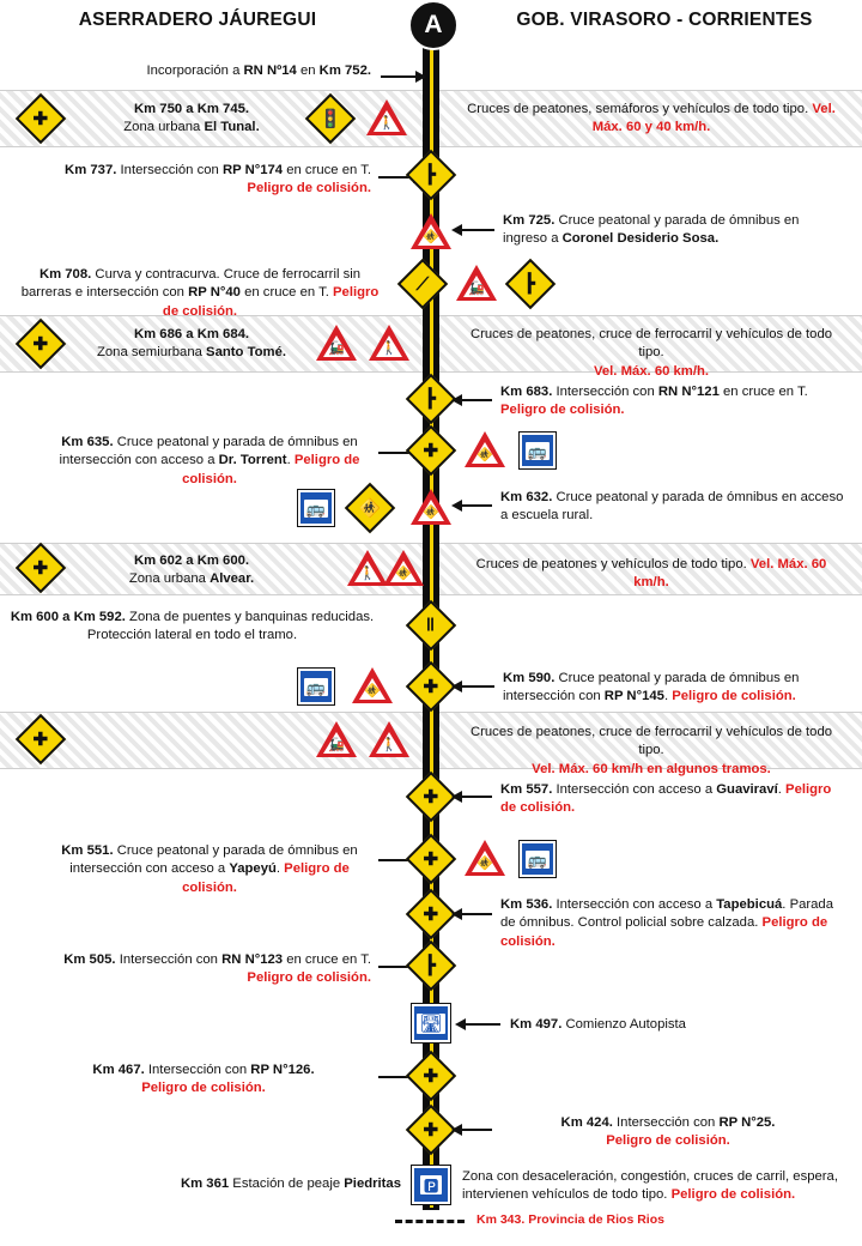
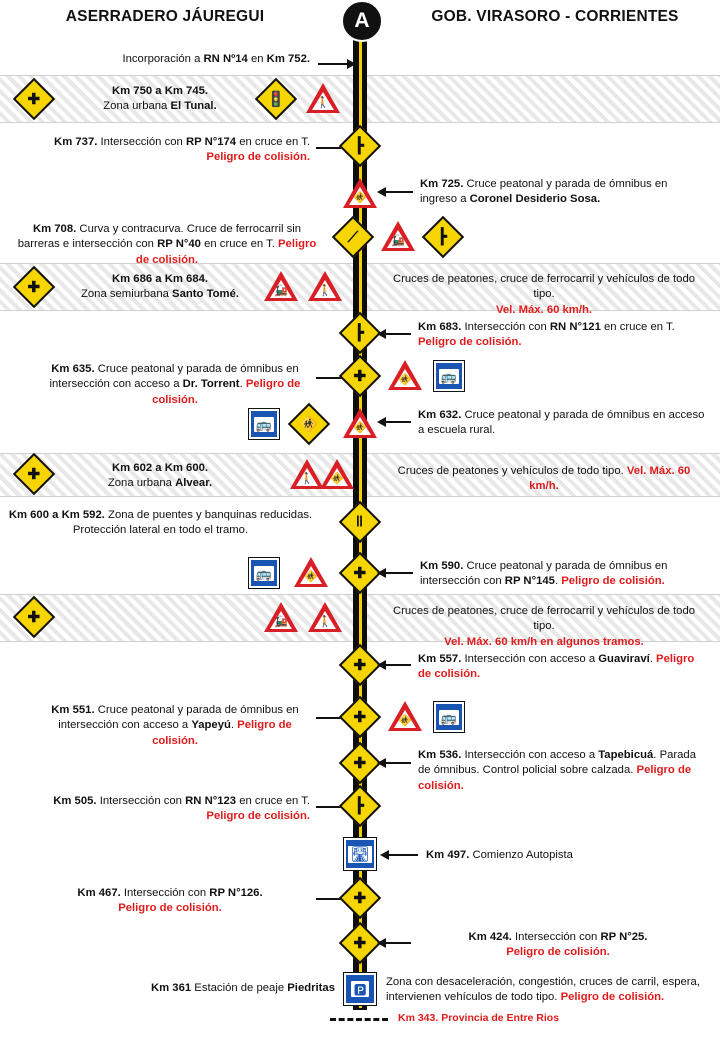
  ASERRADERO JÁUREGUI
  GOB. VIRASORO - CORRIENTES
  A
  Incorporación a RN Nº14 en Km 752.
  Km 750 a Km 745.
  Zona urbana El Tunal.
  🚶
- Cruces de peatones, semáforos y vehículos de todo tipo. Vel. Máx. 60 y 40 km/h.
  Km 737. Intersección con RP N°174 en cruce en T.
  Peligro de colisión.
  🚸
  Km 725. Cruce peatonal y parada de ómnibus en ingreso a Coronel Desiderio Sosa.
  Km 708. Curva y contracurva. Cruce de ferrocarril sin barreras e intersección con RP N°40 en cruce en T. Peligro de colisión.
  🚂
  Km 686 a Km 684.
  Zona semiurbana Santo Tomé.
  🚂
  🚶
  Cruces de peatones, cruce de ferrocarril y vehículos de todo tipo.
  Vel. Máx. 60 km/h.
  Km 683. Intersección con RN N°121 en cruce en T.
  Peligro de colisión.
  Km 635. Cruce peatonal y parada de ómnibus en intersección con acceso a Dr. Torrent. Peligro de colisión.
  🚸
  🚌
  🚌
  🚸
  Km 632. Cruce peatonal y parada de ómnibus en acceso a escuela rural.
  Km 602 a Km 600.
  Zona urbana Alvear.
  🚶
  🚸
  Cruces de peatones y vehículos de todo tipo. Vel. Máx. 60 km/h.
  Km 600 a Km 592. Zona de puentes y banquinas reducidas.
  Protección lateral en todo el tramo.
  🚌
  🚸
  Km 590. Cruce peatonal y parada de ómnibus en intersección con RP N°145. Peligro de colisión.
  🚂
  🚶
  Cruces de peatones, cruce de ferrocarril y vehículos de todo tipo.
  Vel. Máx. 60 km/h en algunos tramos.
  Km 557. Intersección con acceso a Guaviraví. Peligro de colisión.
  Km 551. Cruce peatonal y parada de ómnibus en intersección con acceso a Yapeyú. Peligro de colisión.
  🚸
  🚌
  Km 536. Intersección con acceso a Tapebicuá. Parada de ómnibus. Control policial sobre calzada. Peligro de colisión.
  Km 505. Intersección con RN N°123 en cruce en T.
  Peligro de colisión.
  🛣
  Km 497. Comienzo Autopista
  Km 467. Intersección con RP N°126.
  Peligro de colisión.
  Km 424. Intersección con RP N°25.
  Peligro de colisión.
  Km 361 Estación de peaje Piedritas
  🅿
  Zona con desaceleración, congestión, cruces de carril, espera, intervienen vehículos de todo tipo. Peligro de colisión.
- Km 343. Provincia de Rios Rios
+ Km 343. Provincia de Entre Rios
